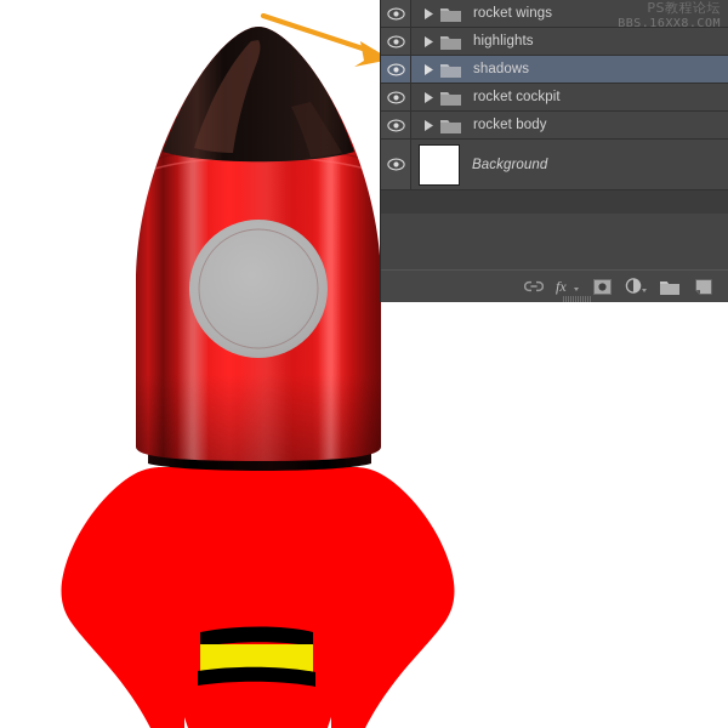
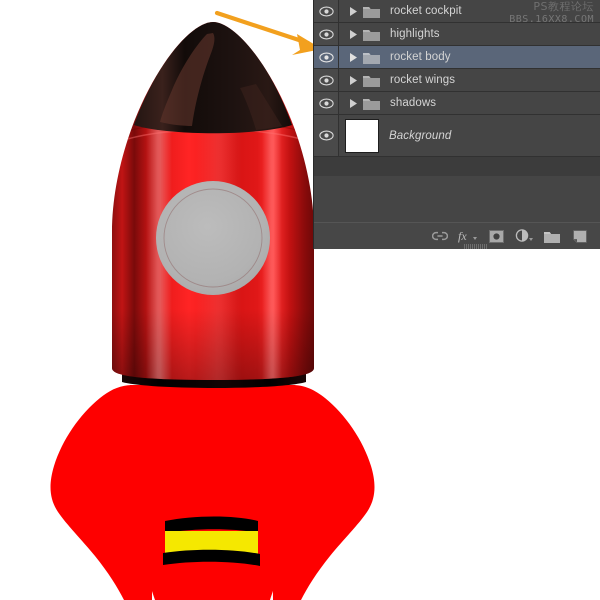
- rocket wings
+ rocket cockpit
  highlights
- shadows
+ rocket body
- rocket cockpit
+ rocket wings
- rocket body
+ shadows
  Background
  fx
  PS教程论坛
  BBS.16XX8.COM
